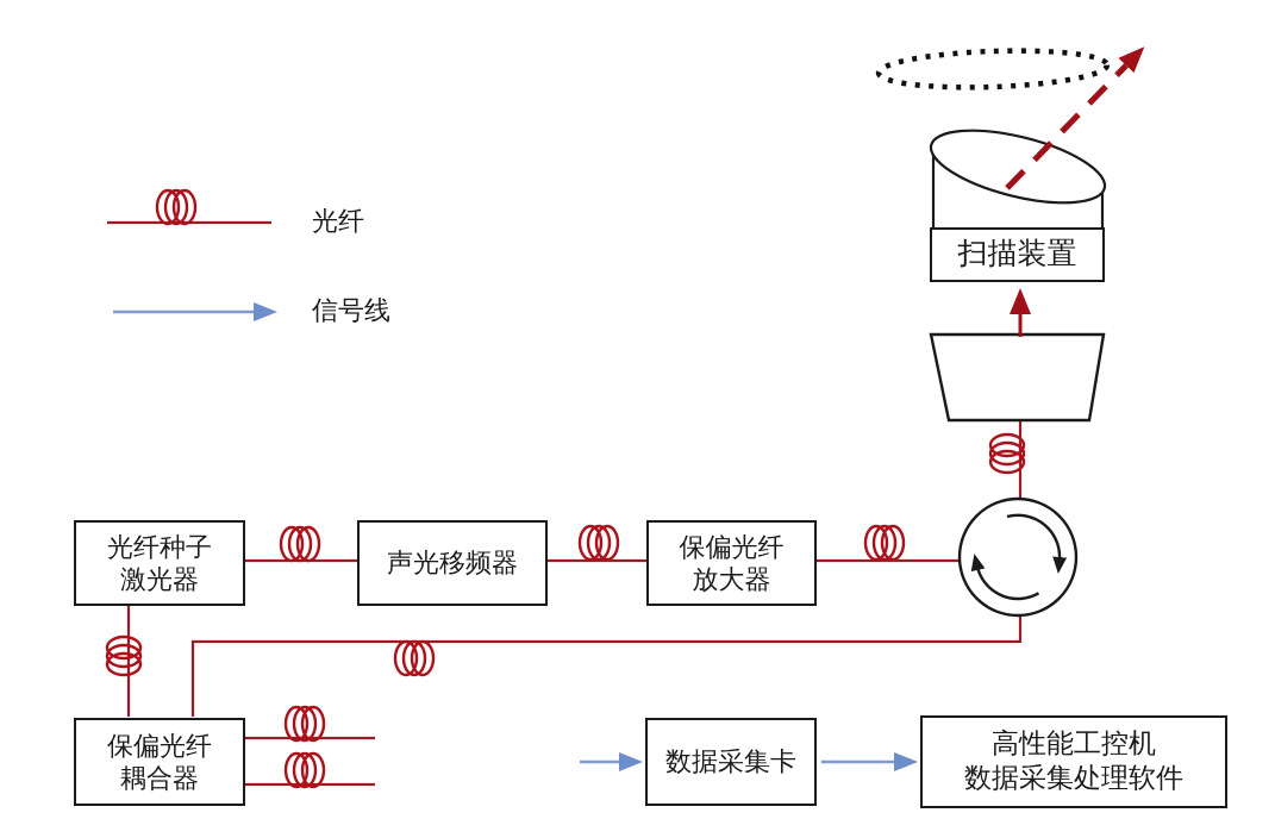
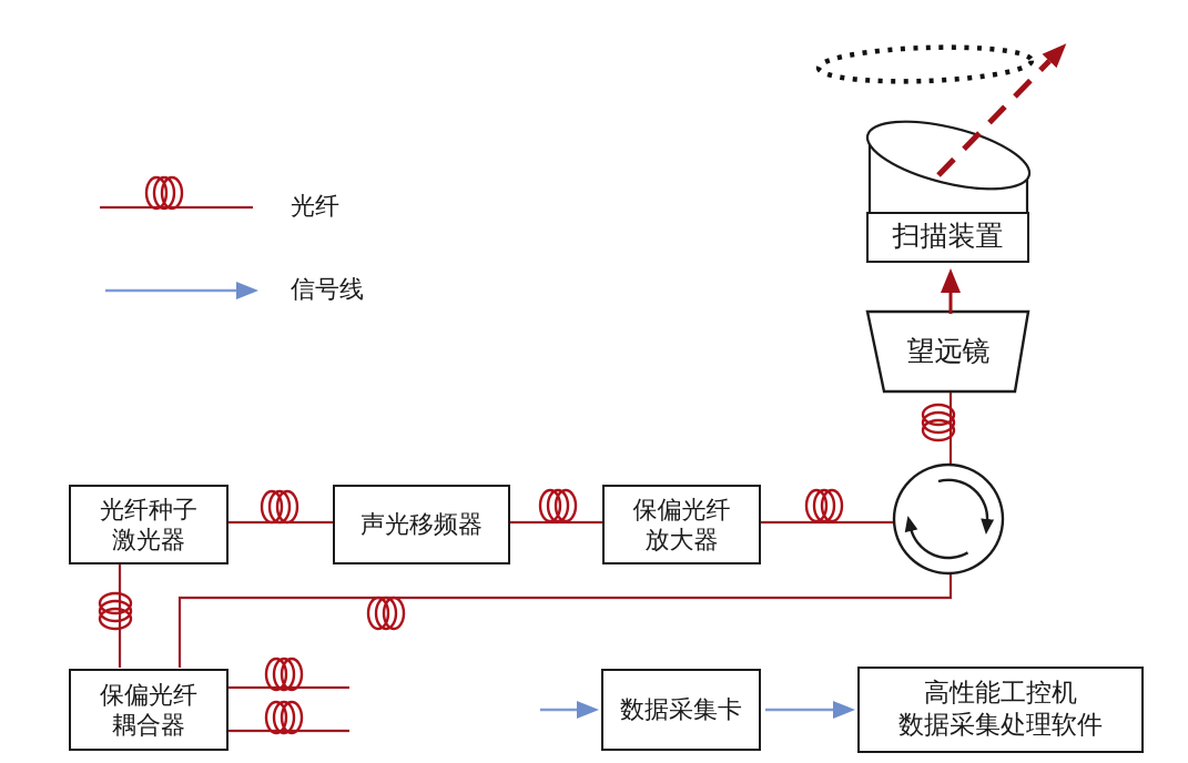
  光纤
  信号线
  扫描装置
+ 望远镜
  光纤种子
  激光器
  声光移频器
  保偏光纤
  放大器
  保偏光纤
  耦合器
  数据采集卡
  高性能工控机
  数据采集处理软件
